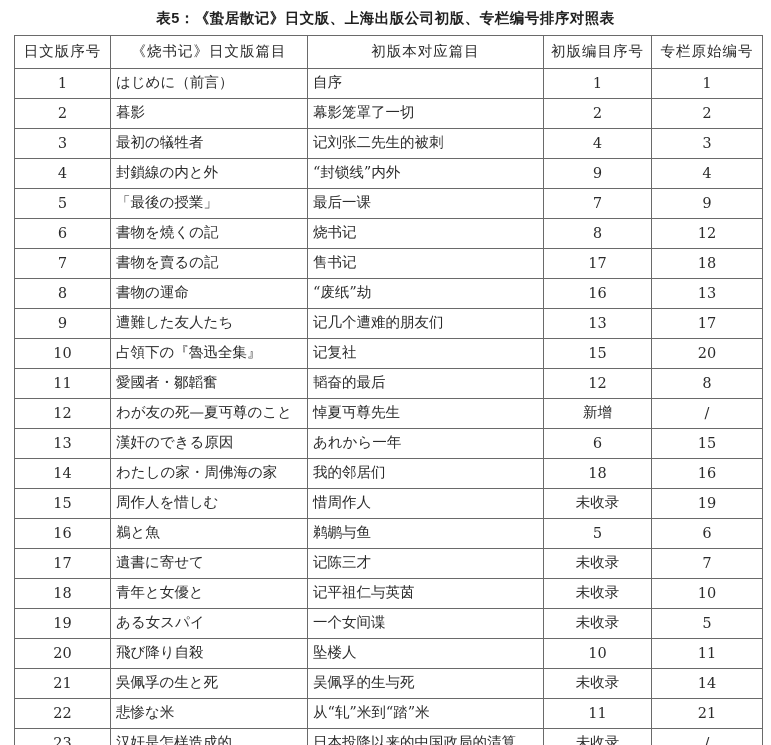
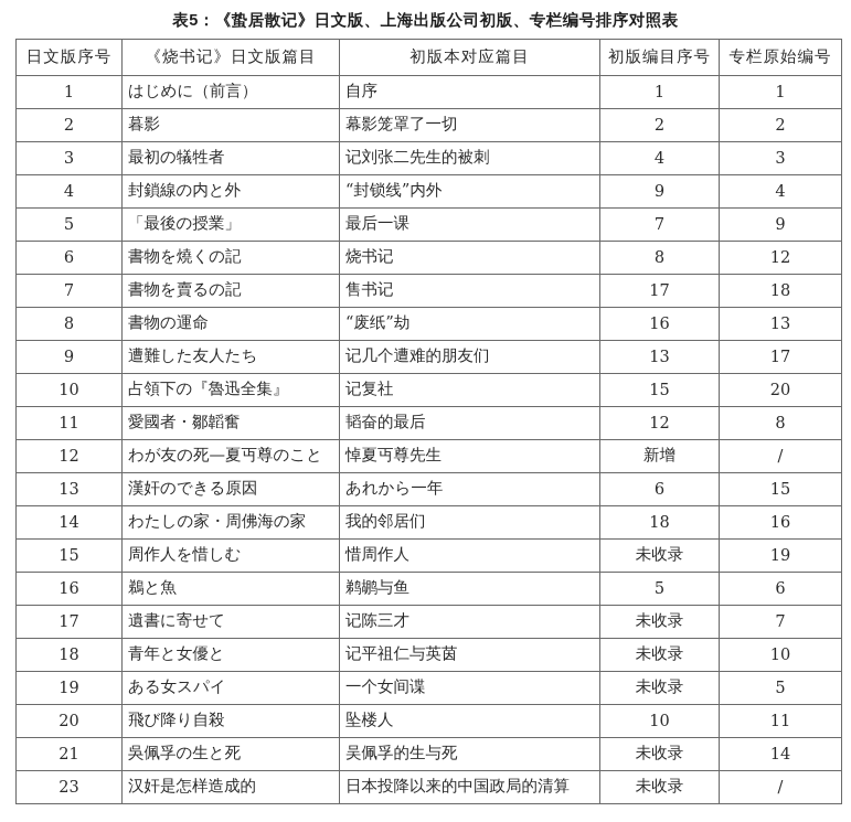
  表5：《蛰居散记》日文版、上海出版公司初版、专栏编号排序对照表
  日文版序号	《烧书记》日文版篇目	初版本对应篇目	初版编目序号	专栏原始编号
  1	はじめに（前言）	自序	1	1
  2	暮影	幕影笼罩了一切	2	2
  3	最初の犠牲者	记刘张二先生的被刺	4	3
  4	封鎖線の内と外	“封锁线”内外	9	4
  5	「最後の授業」	最后一课	7	9
  6	書物を燒くの記	烧书记	8	12
  7	書物を賣るの記	售书记	17	18
  8	書物の運命	“废纸”劫	16	13
  9	遭難した友人たち	记几个遭难的朋友们	13	17
  10	占領下の『魯迅全集』	记复社	15	20
  11	愛國者・鄒韜奮	韬奋的最后	12	8
  12	わが友の死—夏丏尊のこと	悼夏丏尊先生	新增	/
  13	漢奸のできる原因	あれから一年	6	15
  14	わたしの家・周佛海の家	我的邻居们	18	16
  15	周作人を惜しむ	惜周作人	未收录	19
  16	鵜と魚	鹈鹕与鱼	5	6
  17	遺書に寄せて	记陈三才	未收录	7
  18	青年と女優と	记平祖仁与英茵	未收录	10
  19	ある女スパイ	一个女间谍	未收录	5
  20	飛び降り自殺	坠楼人	10	11
  21	吳佩孚の生と死	吴佩孚的生与死	未收录	14
- 22	悲惨な米	从“轧”米到“踏”米	11	21
  23	汉奸是怎样造成的	日本投降以来的中国政局的清算	未收录	/
